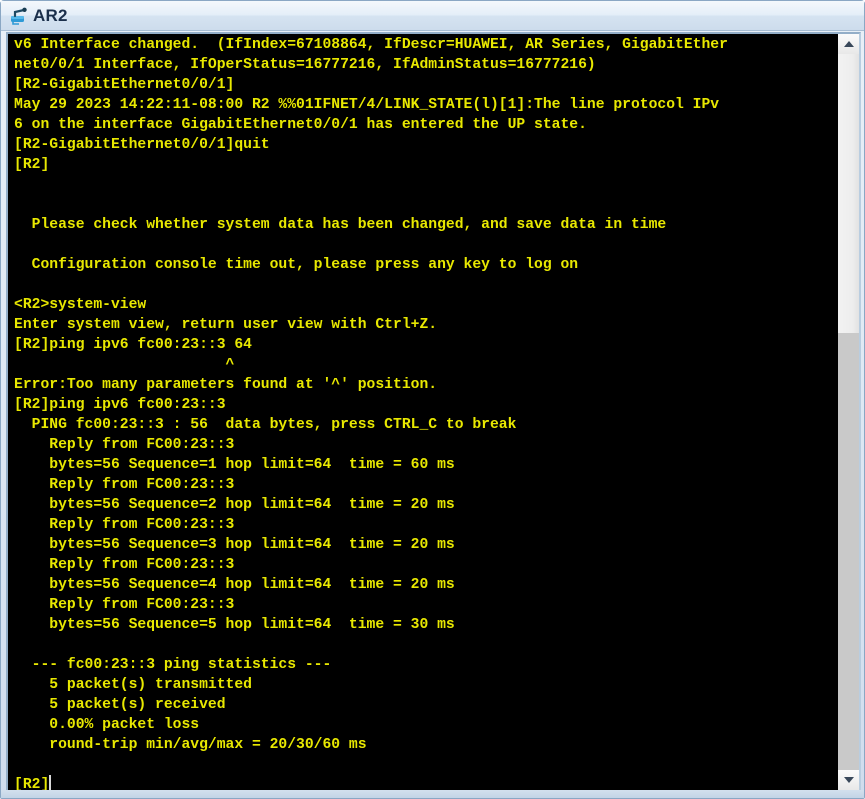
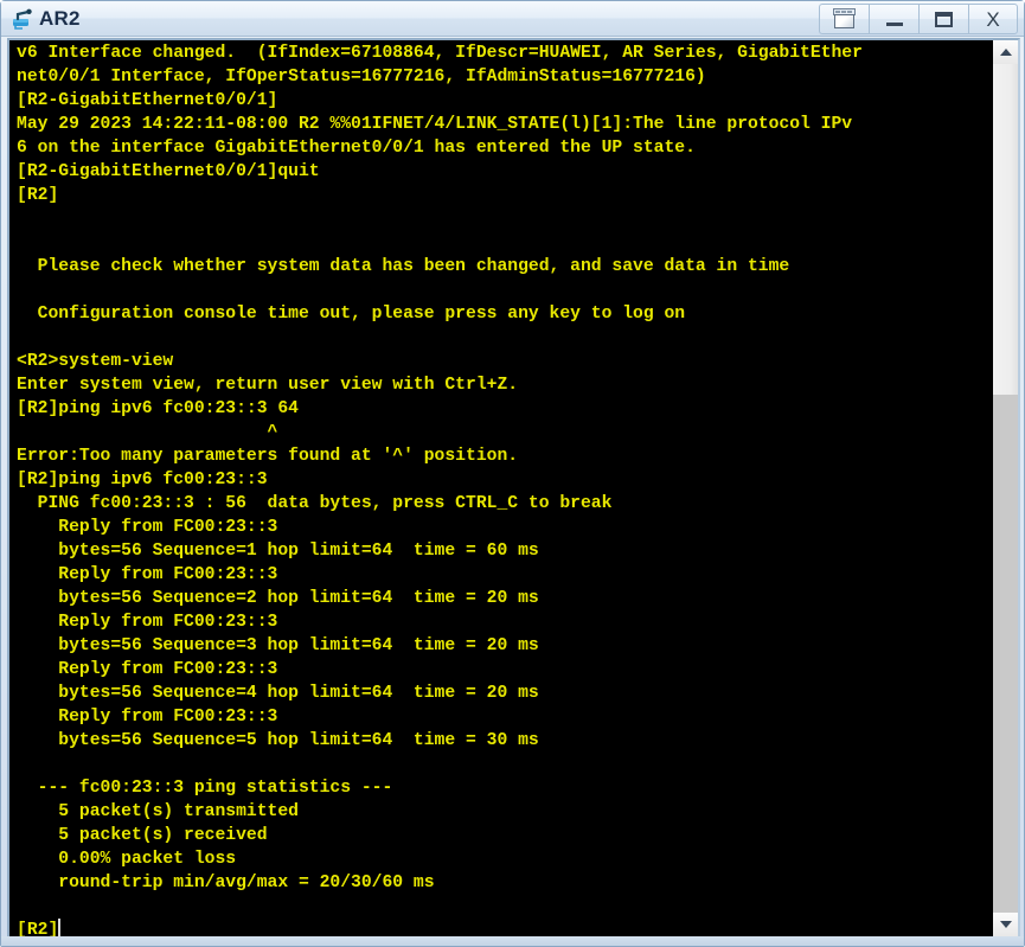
  AR2
+ X
  v6 Interface changed. (IfIndex=67108864, IfDescr=HUAWEI, AR Series, GigabitEther
  net0/0/1 Interface, IfOperStatus=16777216, IfAdminStatus=16777216)
  [R2-GigabitEthernet0/0/1]
  May 29 2023 14:22:11-08:00 R2 %%01IFNET/4/LINK_STATE(l)[1]:The line protocol IPv
  6 on the interface GigabitEthernet0/0/1 has entered the UP state.
  [R2-GigabitEthernet0/0/1]quit
  [R2]
  Please check whether system data has been changed, and save data in time
  Configuration console time out, please press any key to log on
  <R2>system-view
  Enter system view, return user view with Ctrl+Z.
  [R2]ping ipv6 fc00:23::3 64
  ^
  Error:Too many parameters found at '^' position.
  [R2]ping ipv6 fc00:23::3
  PING fc00:23::3 : 56 data bytes, press CTRL_C to break
  Reply from FC00:23::3
  bytes=56 Sequence=1 hop limit=64 time = 60 ms
  Reply from FC00:23::3
  bytes=56 Sequence=2 hop limit=64 time = 20 ms
  Reply from FC00:23::3
  bytes=56 Sequence=3 hop limit=64 time = 20 ms
  Reply from FC00:23::3
  bytes=56 Sequence=4 hop limit=64 time = 20 ms
  Reply from FC00:23::3
  bytes=56 Sequence=5 hop limit=64 time = 30 ms
  --- fc00:23::3 ping statistics ---
  5 packet(s) transmitted
  5 packet(s) received
  0.00% packet loss
  round-trip min/avg/max = 20/30/60 ms
  [R2]
